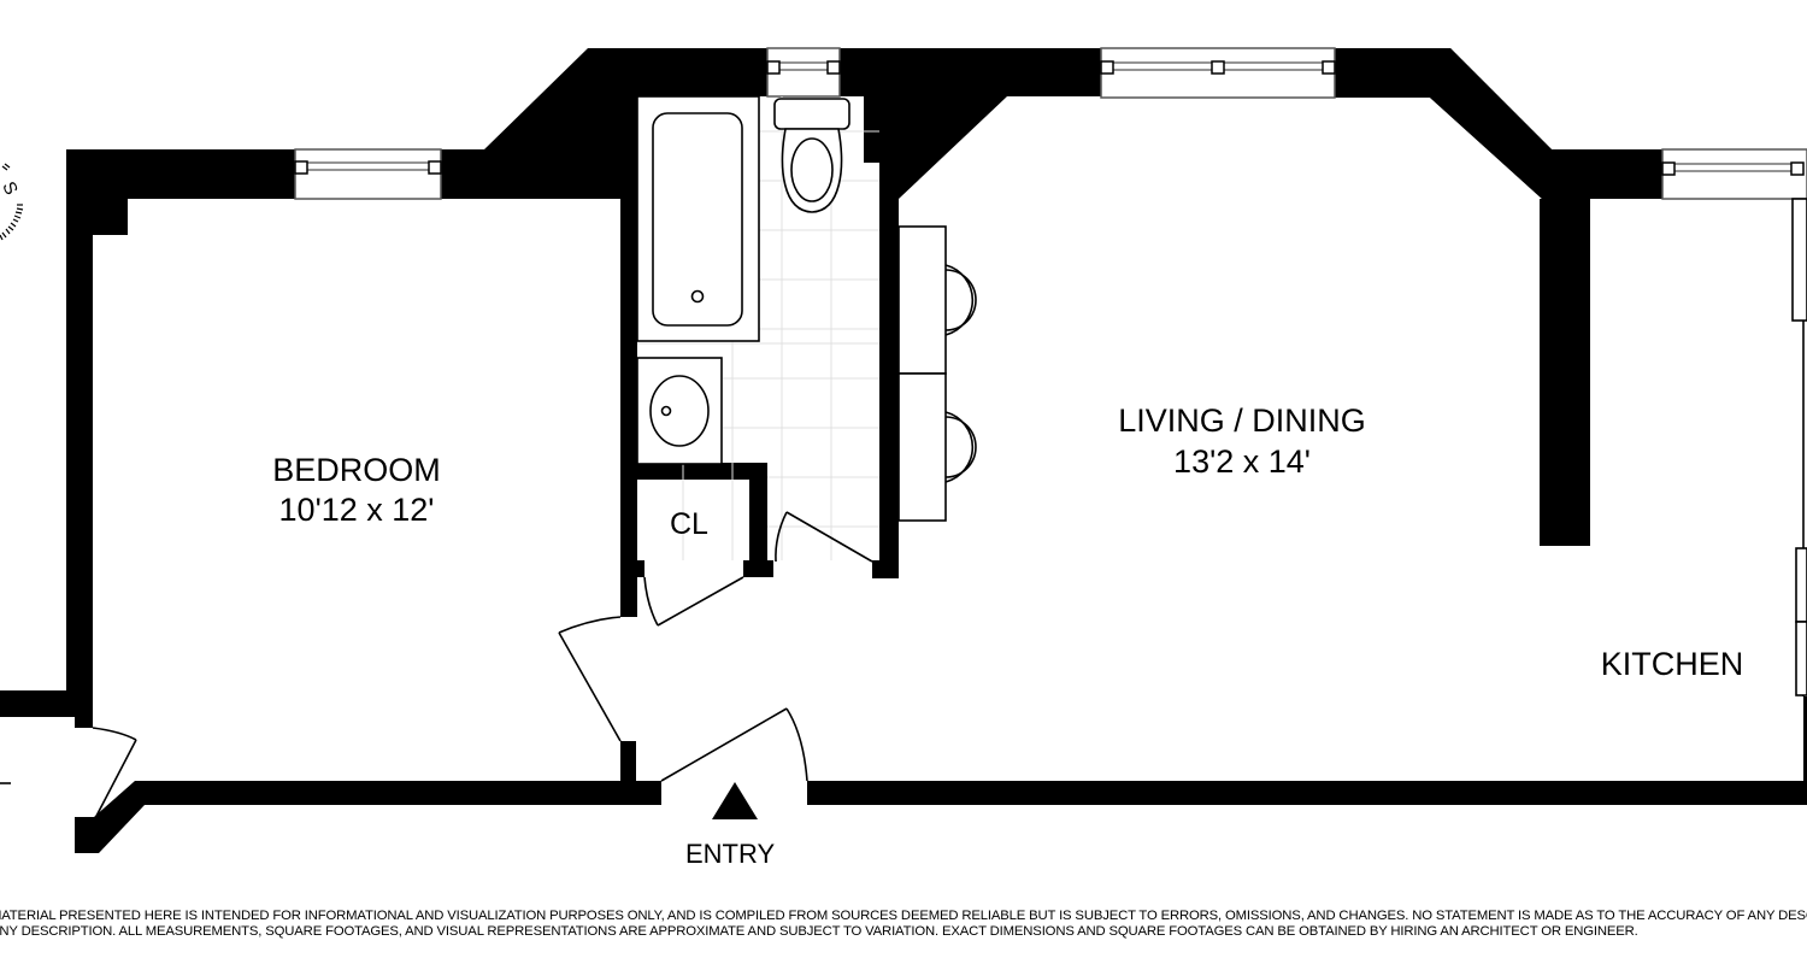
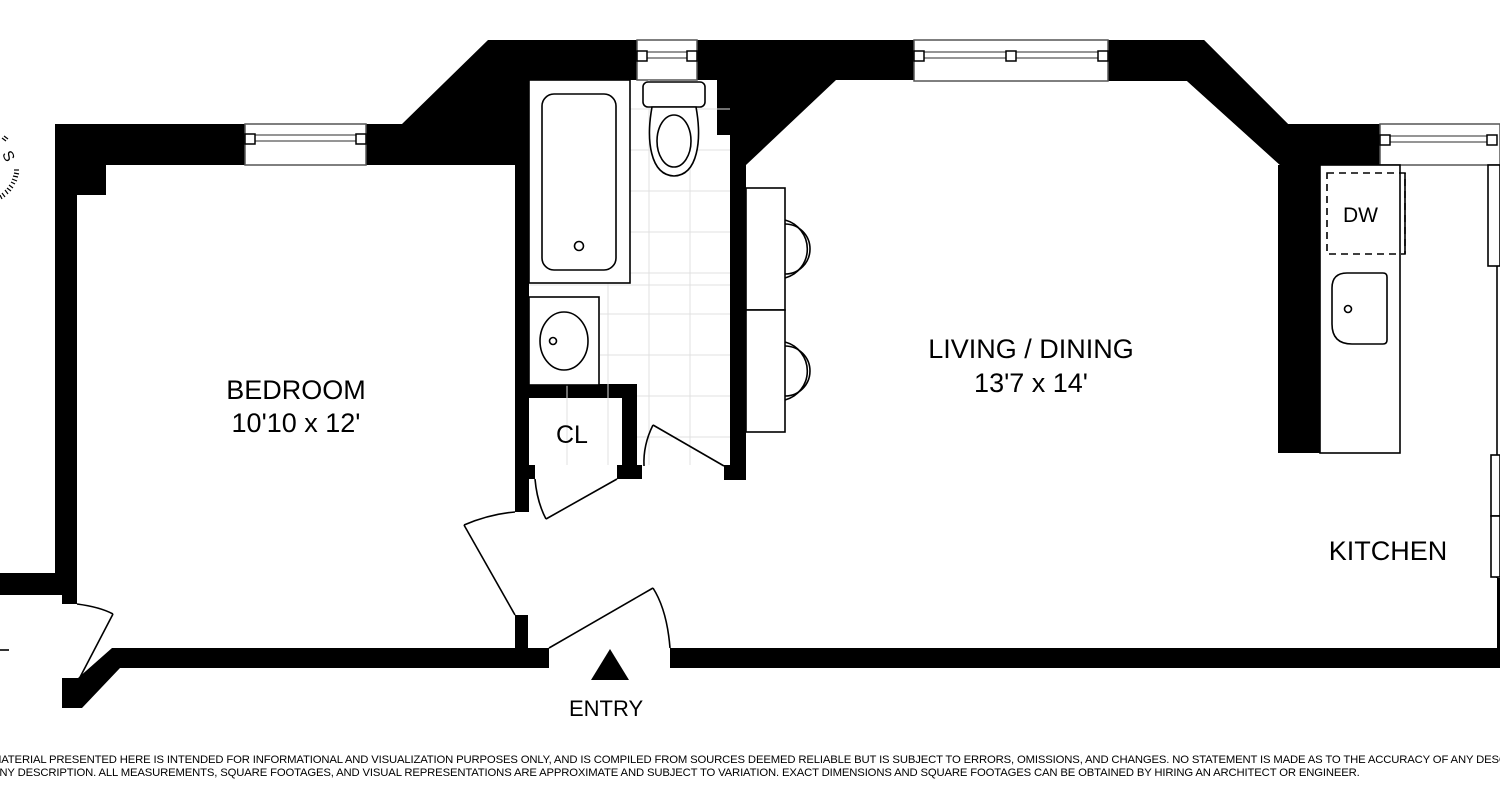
  CL
  ENTRY
+ DW
  BEDROOM
- 10'12 x 12'
+ 10'10 x 12'
  LIVING / DINING
- 13'2 x 14'
+ 13'7 x 14'
  KITCHEN
  ATERIAL PRESENTED HERE IS INTENDED FOR INFORMATIONAL AND VISUALIZATION PURPOSES ONLY, AND IS COMPILED FROM SOURCES DEEMED RELIABLE BUT IS SUBJECT TO ERRORS, OMISSIONS, AND CHANGES. NO STATEMENT IS MADE AS TO THE ACCURACY OF ANY DES
  NY DESCRIPTION. ALL MEASUREMENTS, SQUARE FOOTAGES, AND VISUAL REPRESENTATIONS ARE APPROXIMATE AND SUBJECT TO VARIATION. EXACT DIMENSIONS AND SQUARE FOOTAGES CAN BE OBTAINED BY HIRING AN ARCHITECT OR ENGINEER.
